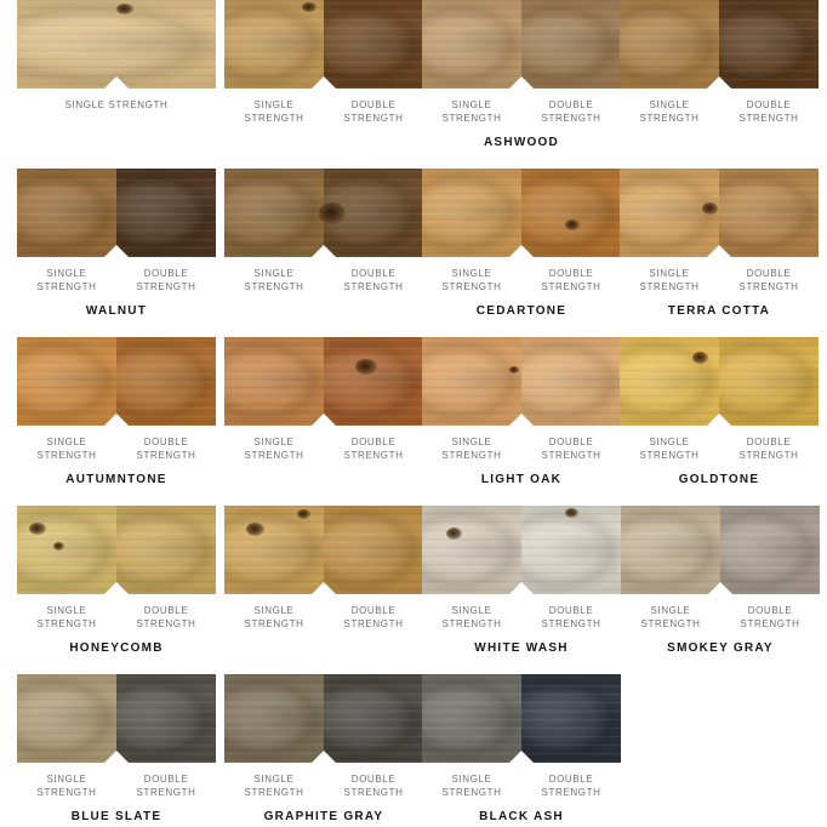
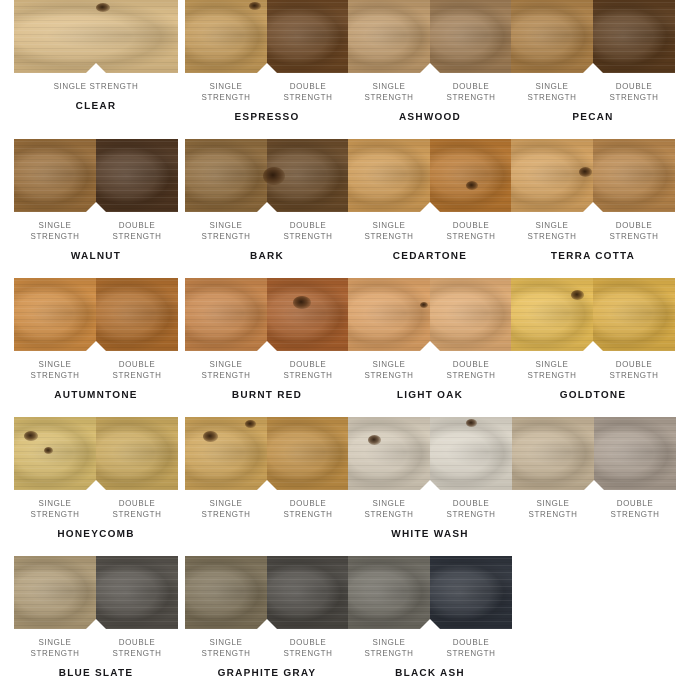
  SINGLE STRENGTH
+ CLEAR
  SINGLE
  STRENGTH
  DOUBLE
  STRENGTH
+ ESPRESSO
  SINGLE
  STRENGTH
  DOUBLE
  STRENGTH
  ASHWOOD
  SINGLE
  STRENGTH
  DOUBLE
  STRENGTH
+ PECAN
  SINGLE
  STRENGTH
  DOUBLE
  STRENGTH
  WALNUT
  SINGLE
  STRENGTH
  DOUBLE
  STRENGTH
+ BARK
  SINGLE
  STRENGTH
  DOUBLE
  STRENGTH
  CEDARTONE
  SINGLE
  STRENGTH
  DOUBLE
  STRENGTH
  TERRA COTTA
  SINGLE
  STRENGTH
  DOUBLE
  STRENGTH
  AUTUMNTONE
  SINGLE
  STRENGTH
  DOUBLE
  STRENGTH
+ BURNT RED
  SINGLE
  STRENGTH
  DOUBLE
  STRENGTH
  LIGHT OAK
  SINGLE
  STRENGTH
  DOUBLE
  STRENGTH
  GOLDTONE
  SINGLE
  STRENGTH
  DOUBLE
  STRENGTH
  HONEYCOMB
  SINGLE
  STRENGTH
  DOUBLE
  STRENGTH
  SINGLE
  STRENGTH
  DOUBLE
  STRENGTH
  WHITE WASH
  SINGLE
  STRENGTH
  DOUBLE
  STRENGTH
- SMOKEY GRAY
  SINGLE
  STRENGTH
  DOUBLE
  STRENGTH
  BLUE SLATE
  SINGLE
  STRENGTH
  DOUBLE
  STRENGTH
  GRAPHITE GRAY
  SINGLE
  STRENGTH
  DOUBLE
  STRENGTH
  BLACK ASH
